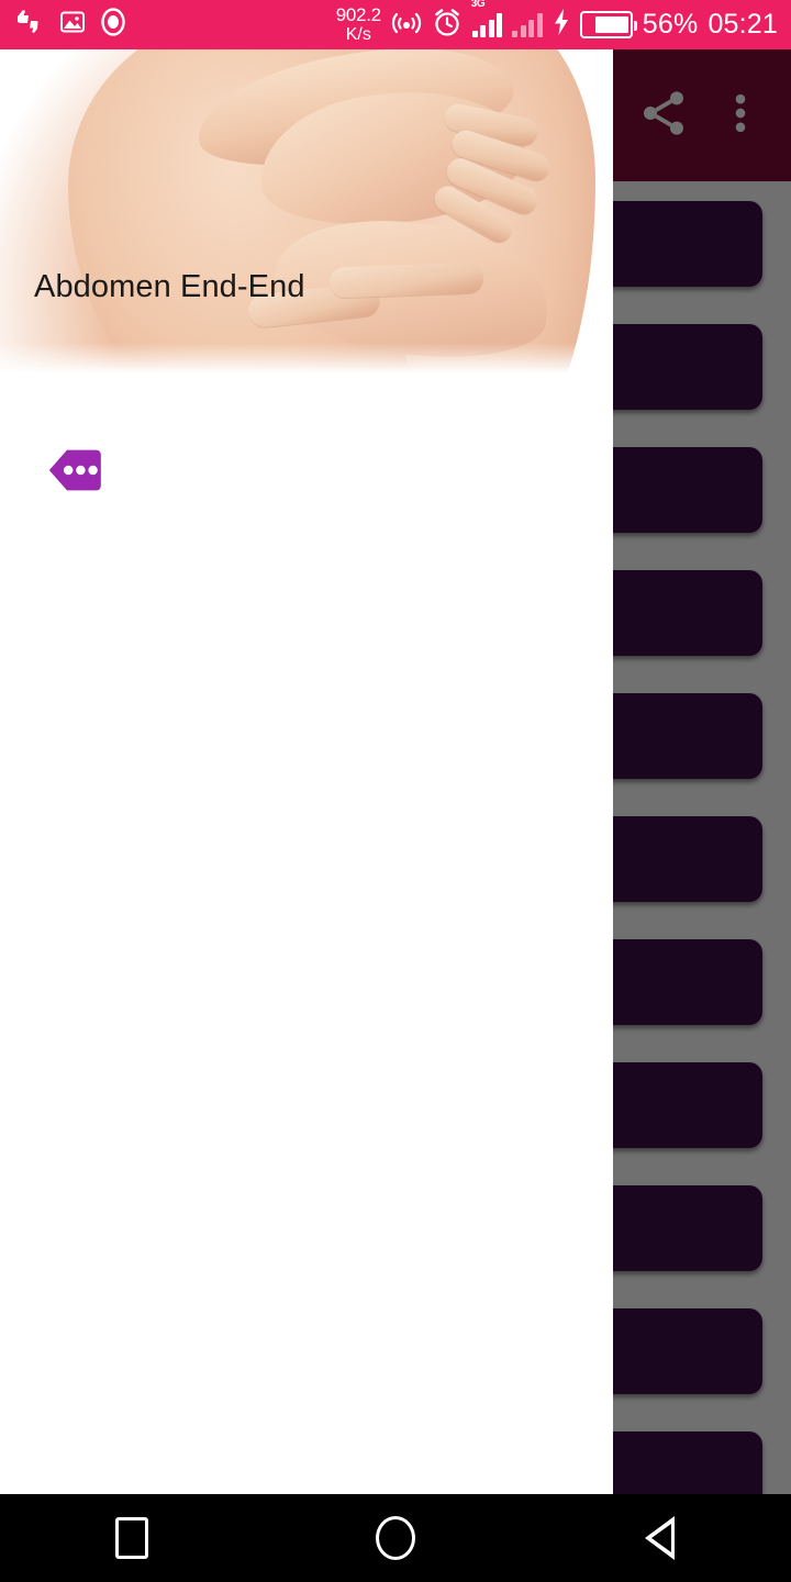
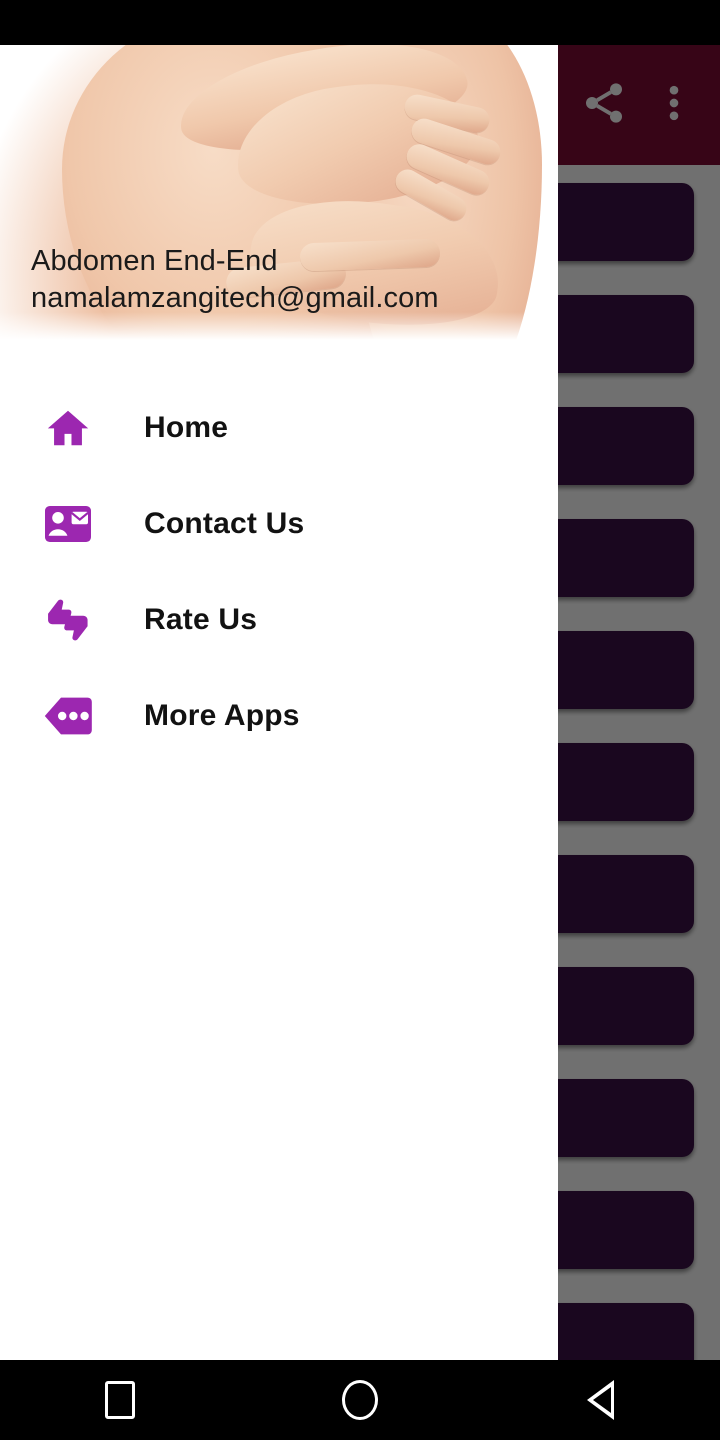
- 902.2
- K/s
- 3G
- 56%
- 05:21
  Abdomen End-End
+ namalamzangitech@gmail.com
+ Home
+ Contact Us
+ Rate Us
+ More Apps
